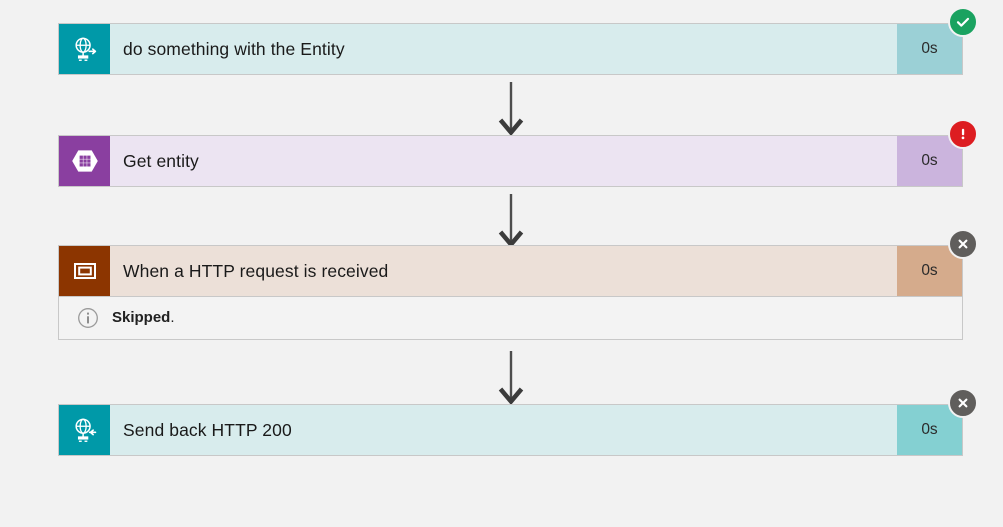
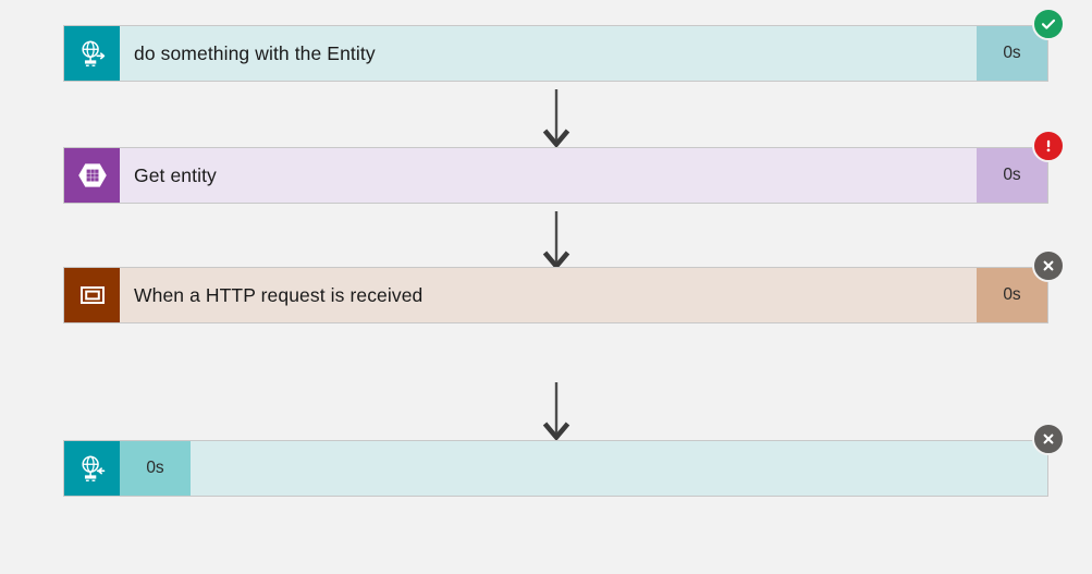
  do something with the Entity
  0s
  Get entity
  0s
  When a HTTP request is received
  0s
- Skipped.
- Send back HTTP 200
  0s
